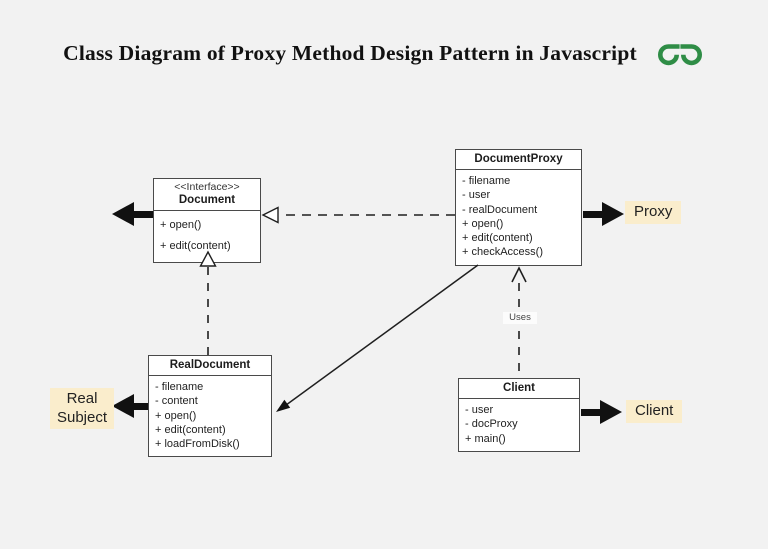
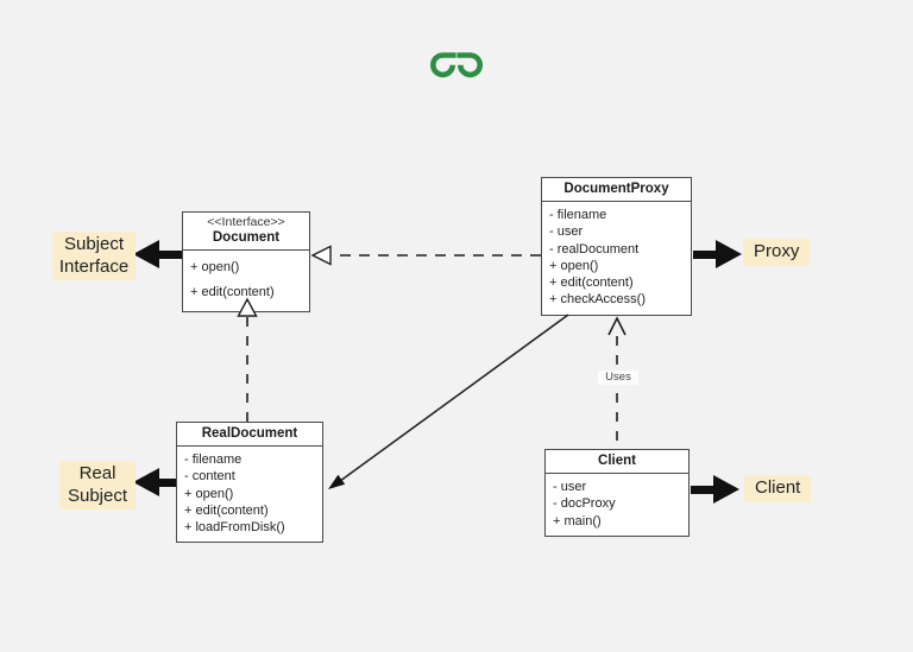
- Class Diagram of Proxy Method Design Pattern in Javascript
  <<Interface>>
  Document
  + open()
  + edit(content)
  DocumentProxy
  - filename
  - user
  - realDocument
  + open()
  + edit(content)
  + checkAccess()
  RealDocument
  - filename
  - content
  + open()
  + edit(content)
  + loadFromDisk()
  Client
  - user
  - docProxy
  + main()
  Uses
+ Subject Interface
  Proxy
  Real Subject
  Client
